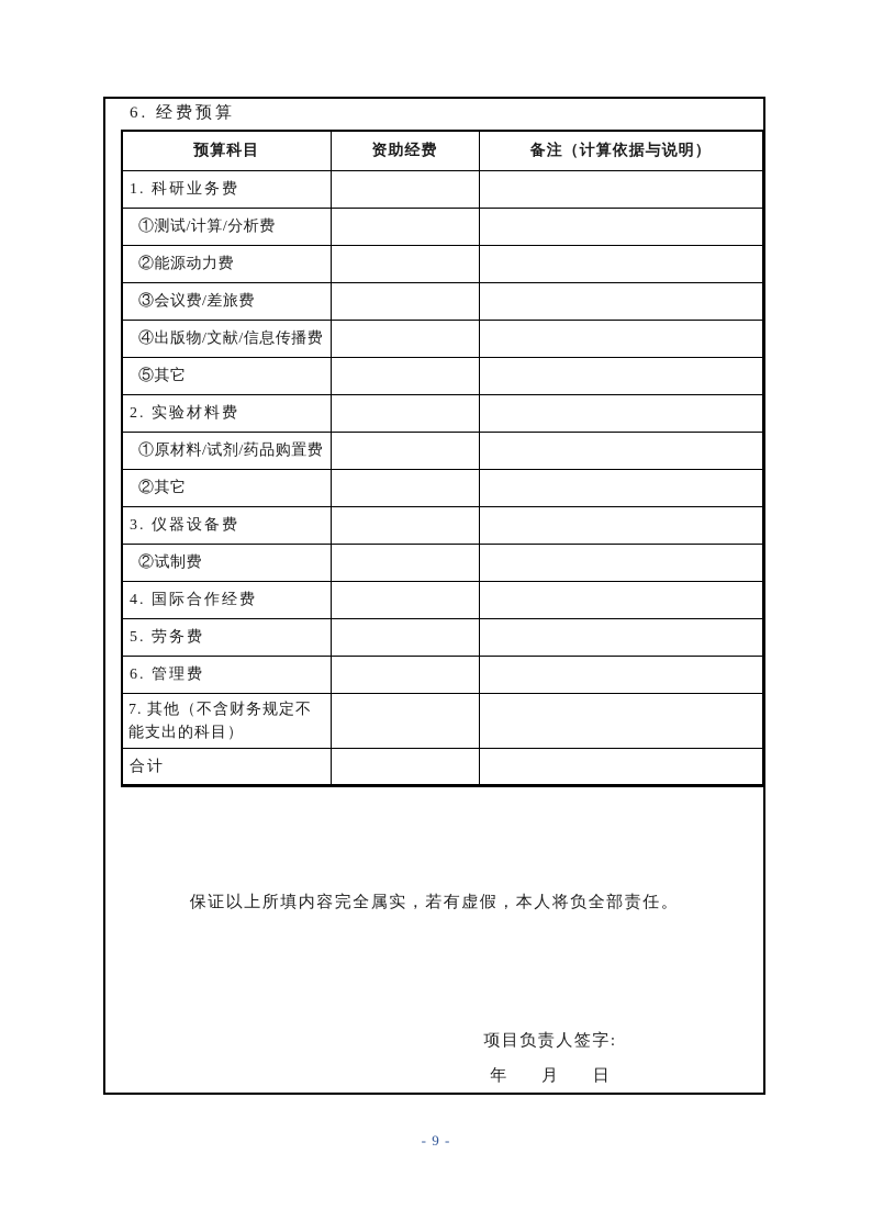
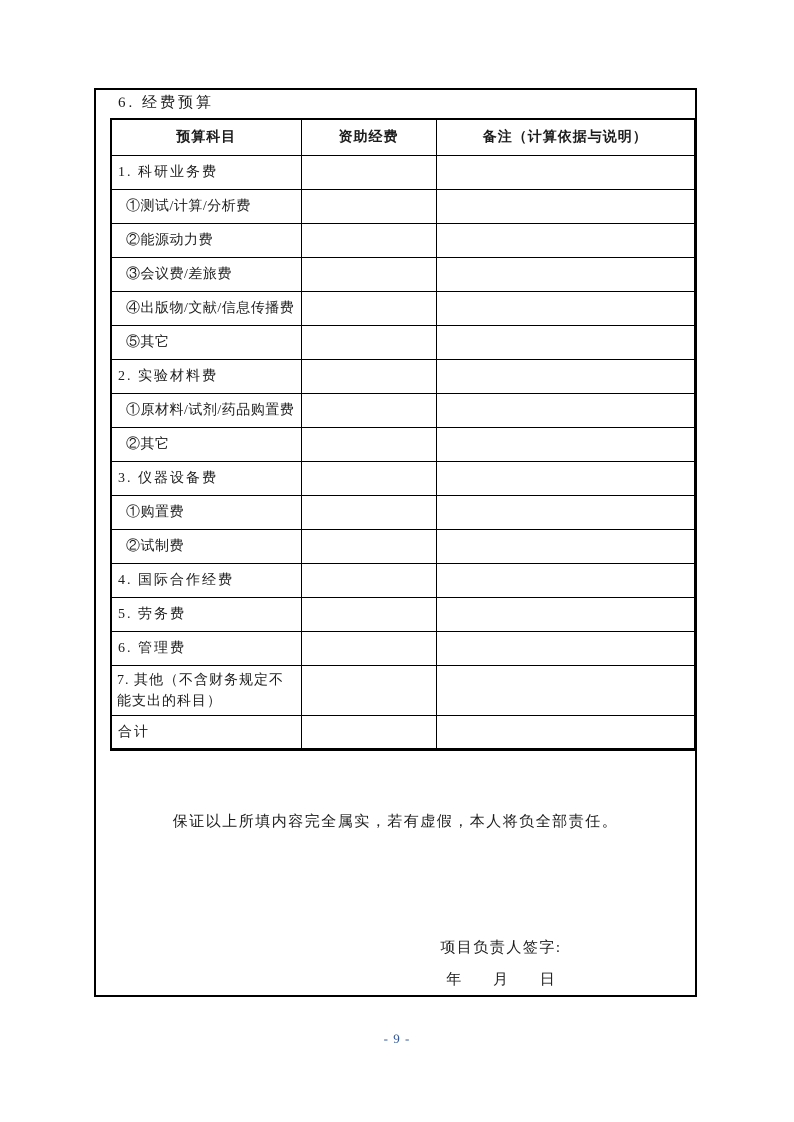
  6. 经费预算
  预算科目	资助经费	备注（计算依据与说明）
  1. 科研业务费
  ①测试/计算/分析费
  ②能源动力费
  ③会议费/差旅费
  ④出版物/文献/信息传播费
  ⑤其它
  2. 实验材料费
  ①原材料/试剂/药品购置费
  ②其它
  3. 仪器设备费
+ ①购置费
  ②试制费
  4. 国际合作经费
  5. 劳务费
  6. 管理费
  7. 其他（不含财务规定不能支出的科目）
  合计
  保证以上所填内容完全属实，若有虚假，本人将负全部责任。
  项目负责人签字:
  年 月 日
  - 9 -
